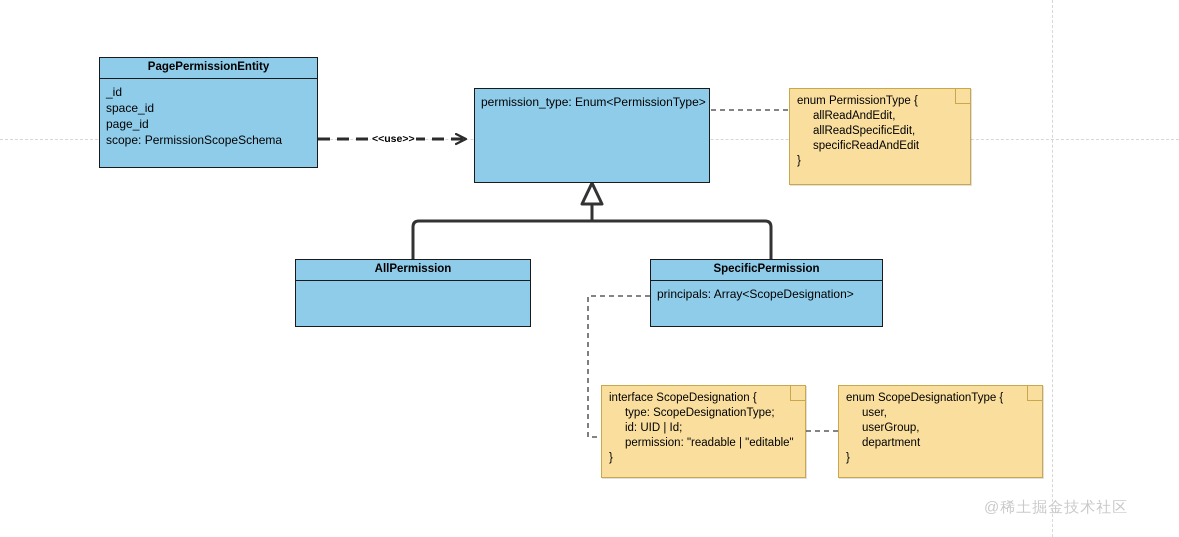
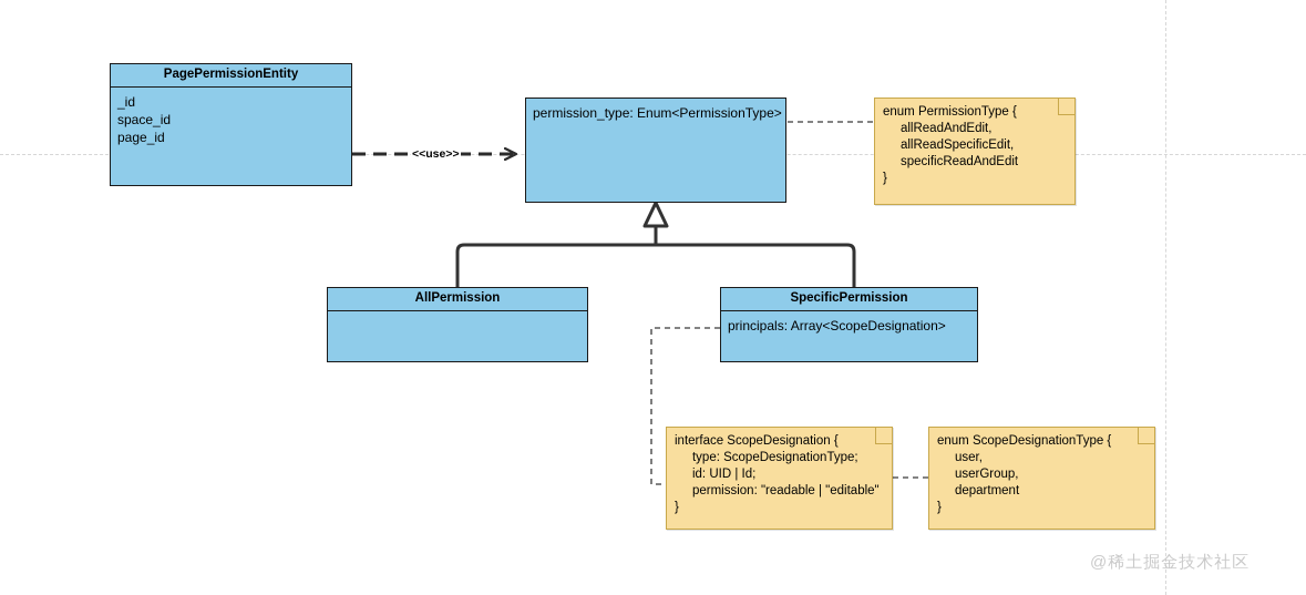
  <<use>>
  PagePermissionEntity
  _id
  space_id
  page_id
- scope: PermissionScopeSchema
  permission_type: Enum<PermissionType>
  AllPermission
  SpecificPermission
  principals: Array<ScopeDesignation>
  enum PermissionType {
  allReadAndEdit,
  allReadSpecificEdit,
  specificReadAndEdit
  }
  interface ScopeDesignation {
  type: ScopeDesignationType;
  id: UID | Id;
  permission: "readable | "editable"
  }
  enum ScopeDesignationType {
  user,
  userGroup,
  department
  }
  @稀土掘金技术社区
